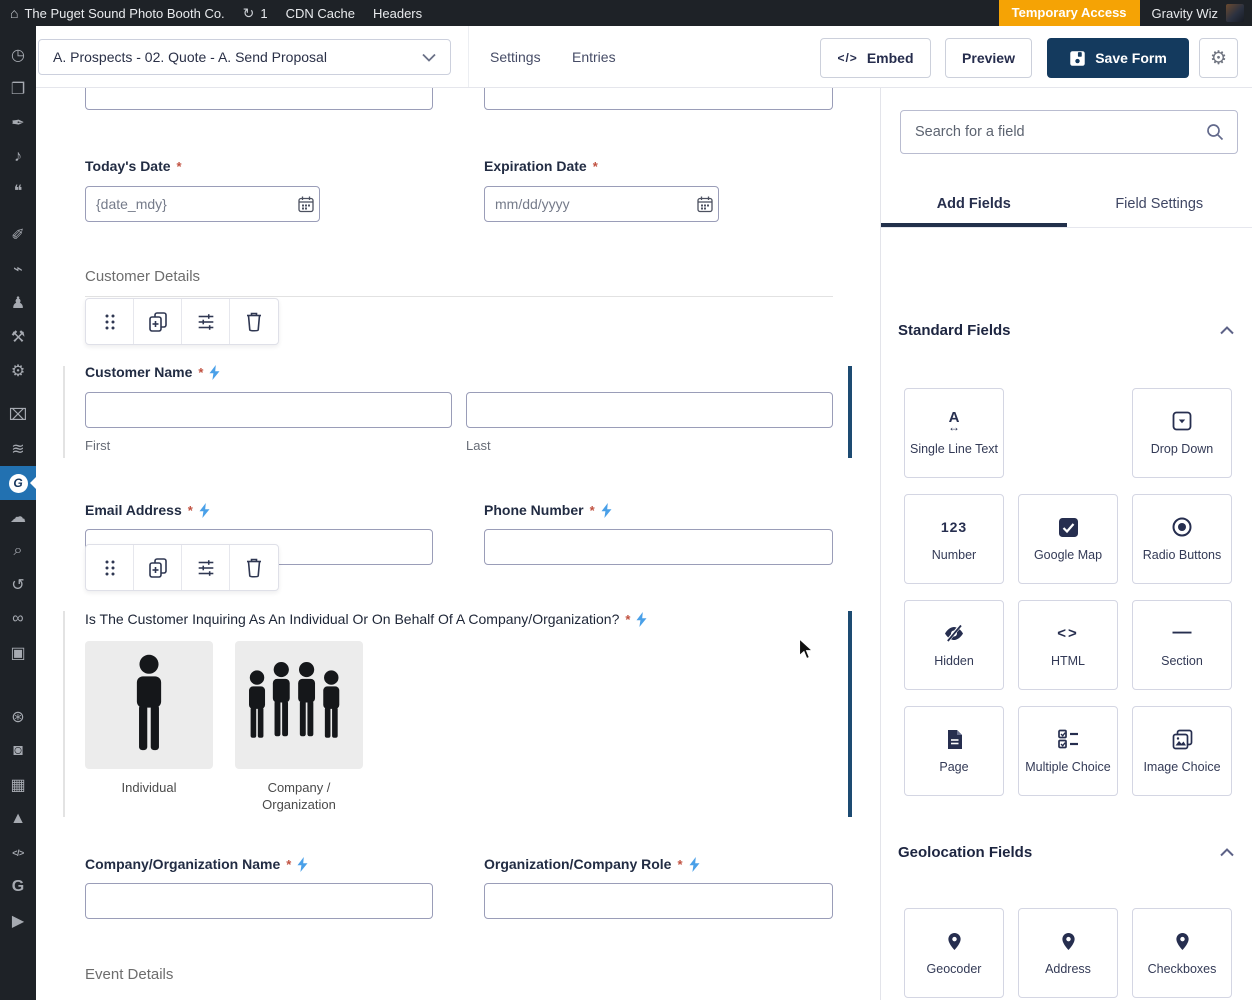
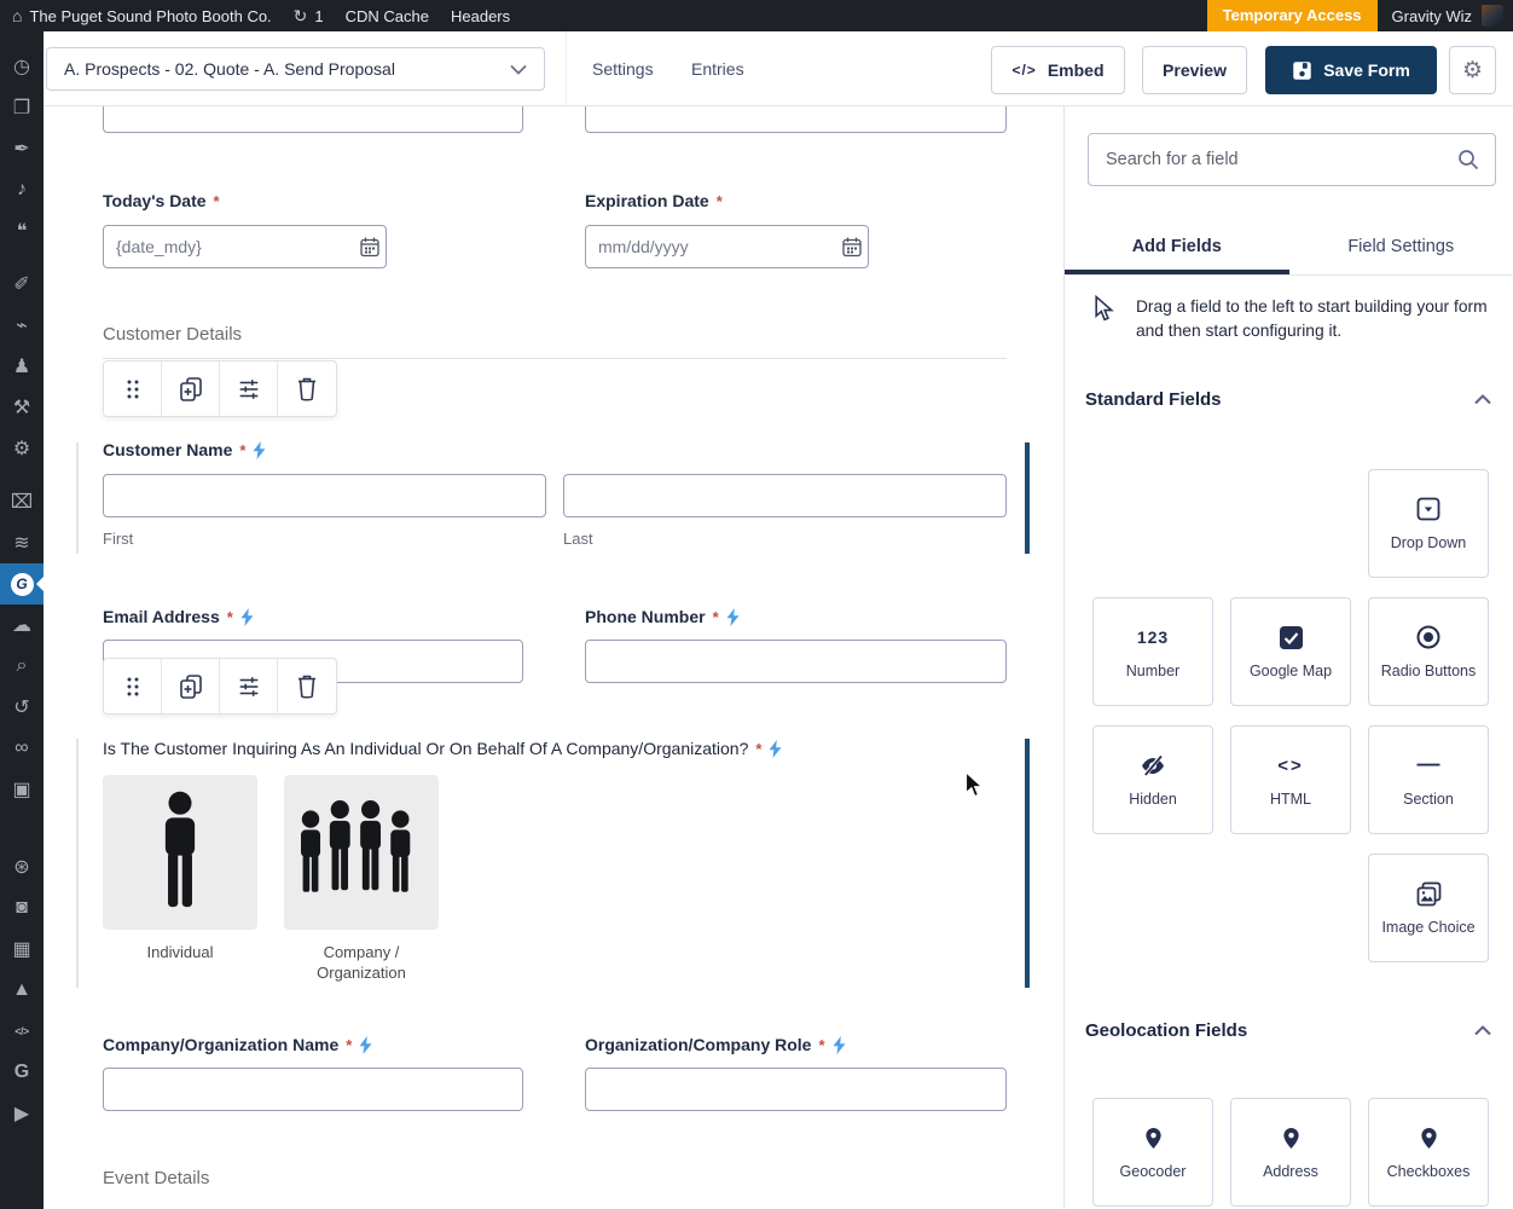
  ⌂
  The Puget Sound Photo Booth Co.
  ↻
  1
  CDN Cache
  Headers
  Temporary Access
  Gravity Wiz
  ◷
  ❐
  ✒
  ♪
  ❝
  ✐
  ⌁
  ♟
  ⚒
  ⚙
  ⌧
  ≋
  G
  ☁
  ⌕
  ↺
  ∞
  ▣
  ⊛
  ◙
  ▦
  ▲
  </>
  G
  ▶
  A. Prospects - 02. Quote - A. Send Proposal
  Settings
  Entries
  </>
  Embed
  Preview
  Save Form
  ⚙
  Today's Date
  *
  {date_mdy}
  Expiration Date
  *
  mm/dd/yyyy
  Customer Details
  Customer Name
  *
  First
  Last
  Email Address
  *
  Phone Number
  *
  Is The Customer Inquiring As An Individual Or On Behalf Of A Company/Organization?
  *
  Individual
  Company / Organization
  Company/Organization Name
  *
  Organization/Company Role
  *
  Event Details
  Search for a field
  Add Fields
  Field Settings
+ Drag a field to the left to start building your form and then start configuring it.
  Standard Fields
- A
- ↔
- Single Line Text
  Drop Down
  123
  Number
  Google Map
  Radio Buttons
  Hidden
  <>
  HTML
  —
  Section
- Page
- Multiple Choice
  Image Choice
  Geolocation Fields
  Geocoder
  Address
  Checkboxes
